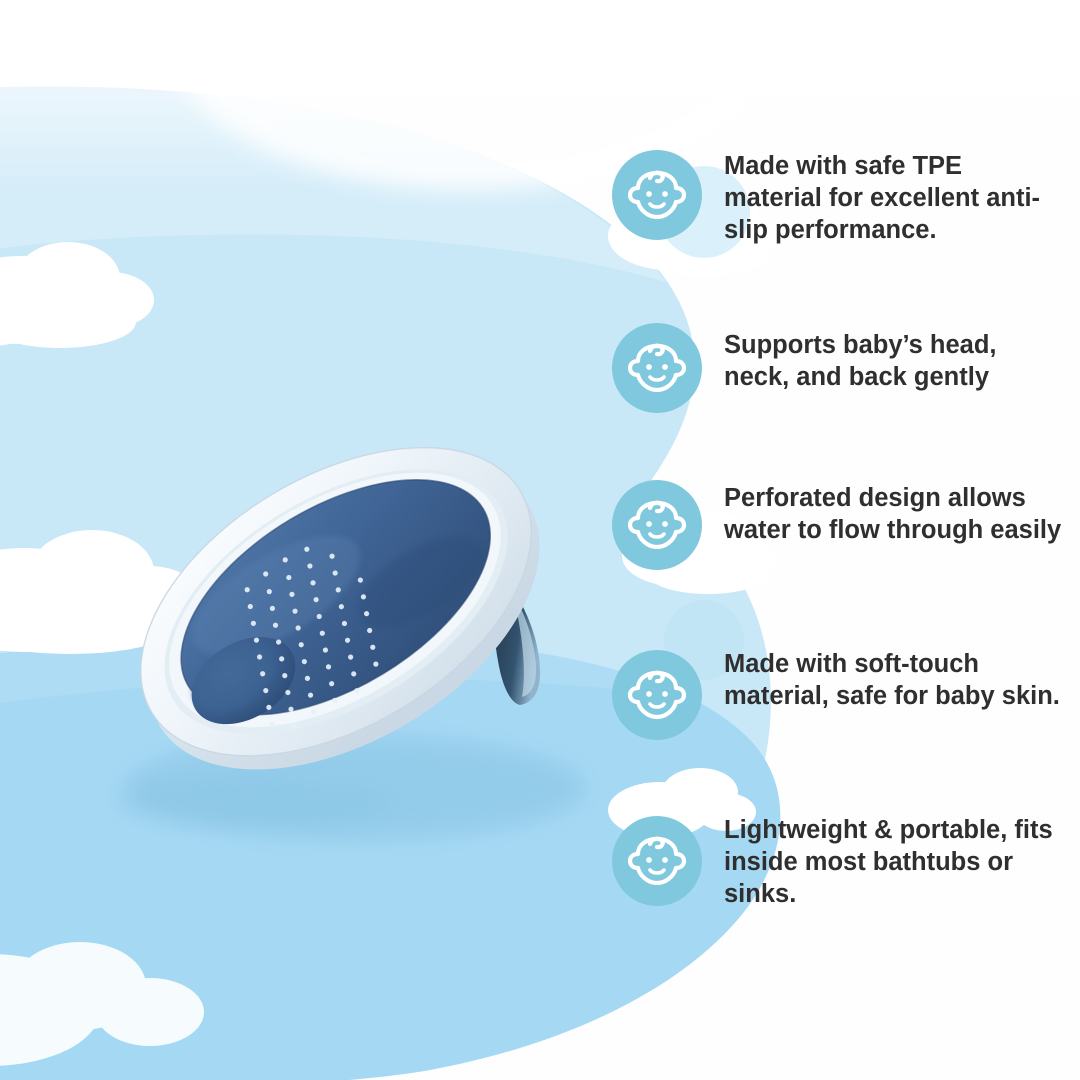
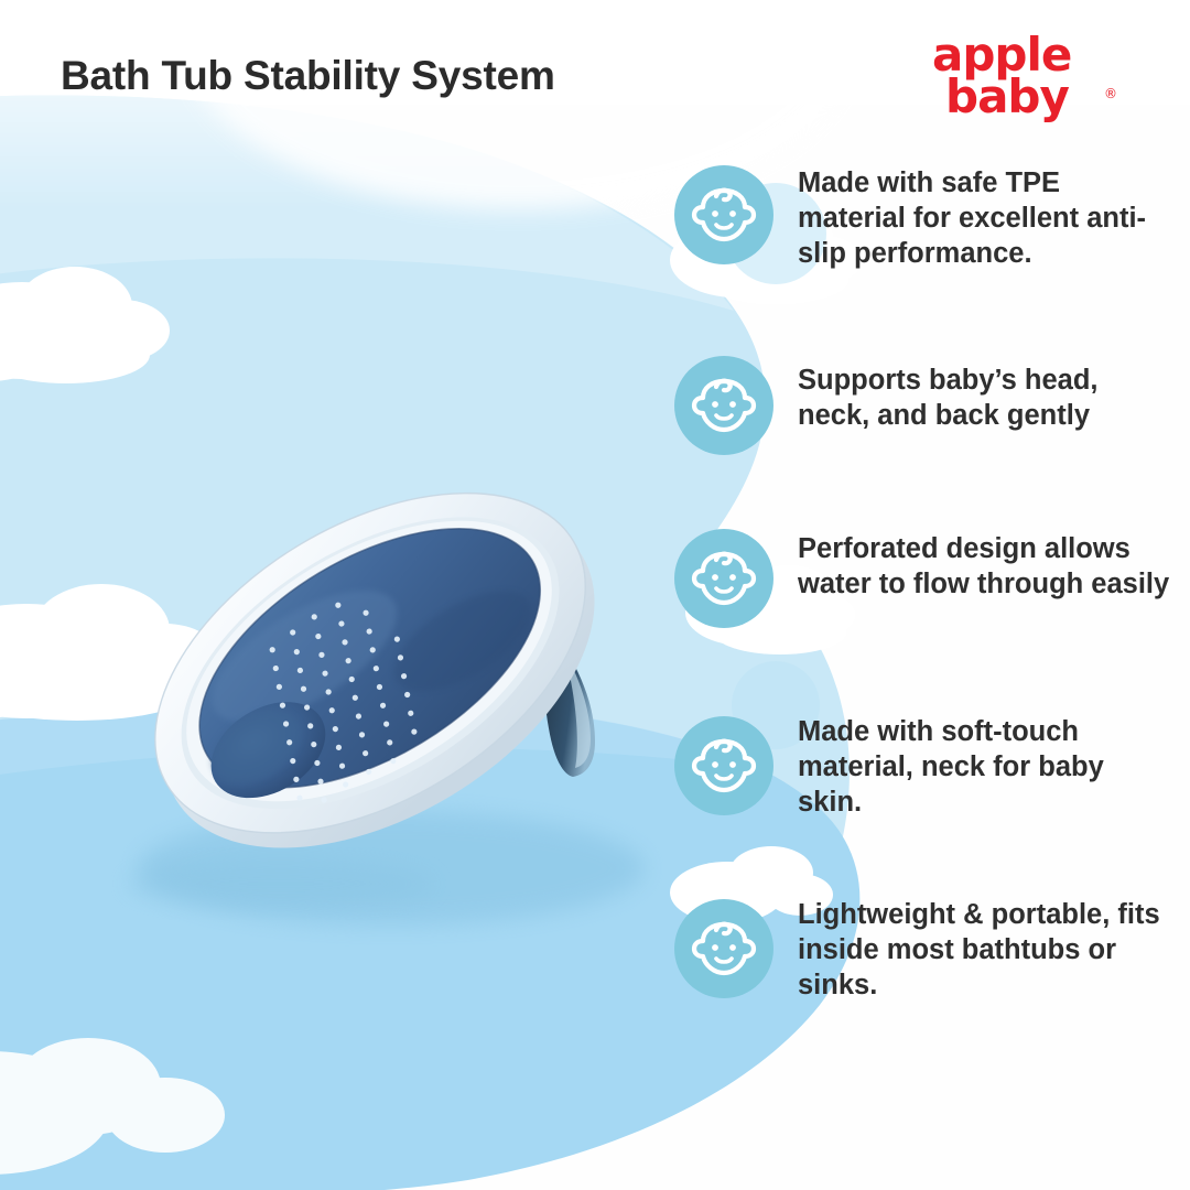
+ Bath Tub Stability System
+ apple
+ baby
+ ®
  Made with safe TPE material for excellent anti-slip performance.
  Supports baby’s head, neck, and back gently
  Perforated design allows water to flow through easily
- Made with soft-touch material, safe for baby skin.
+ Made with soft-touch material, neck for baby skin.
  Lightweight & portable, fits inside most bathtubs or sinks.
